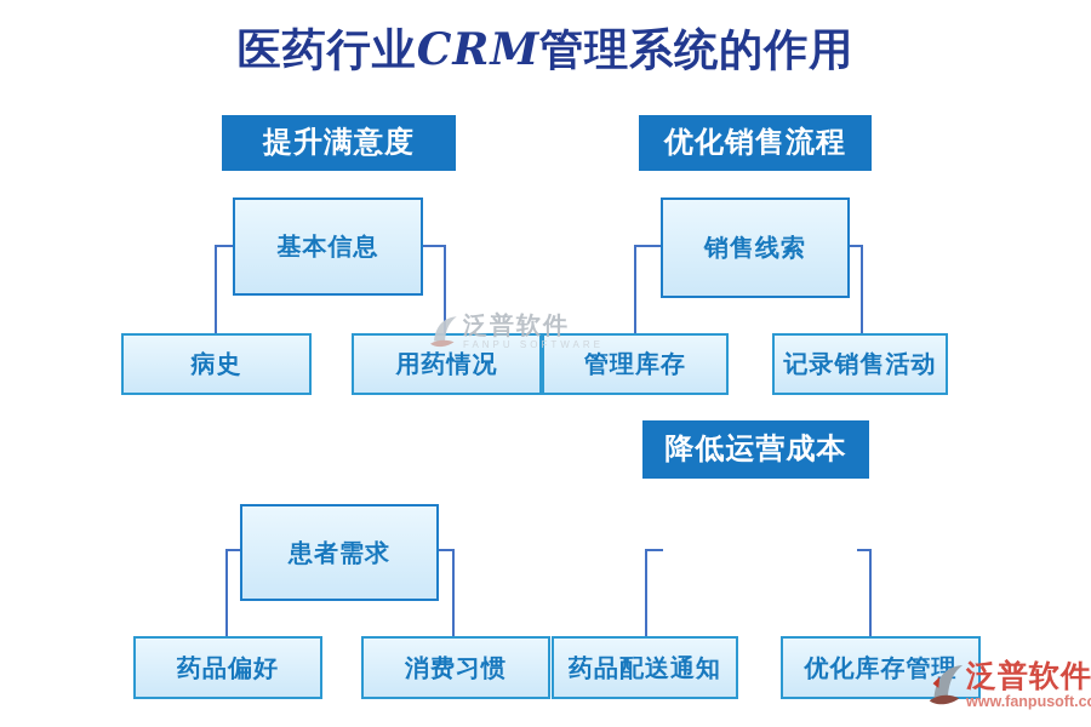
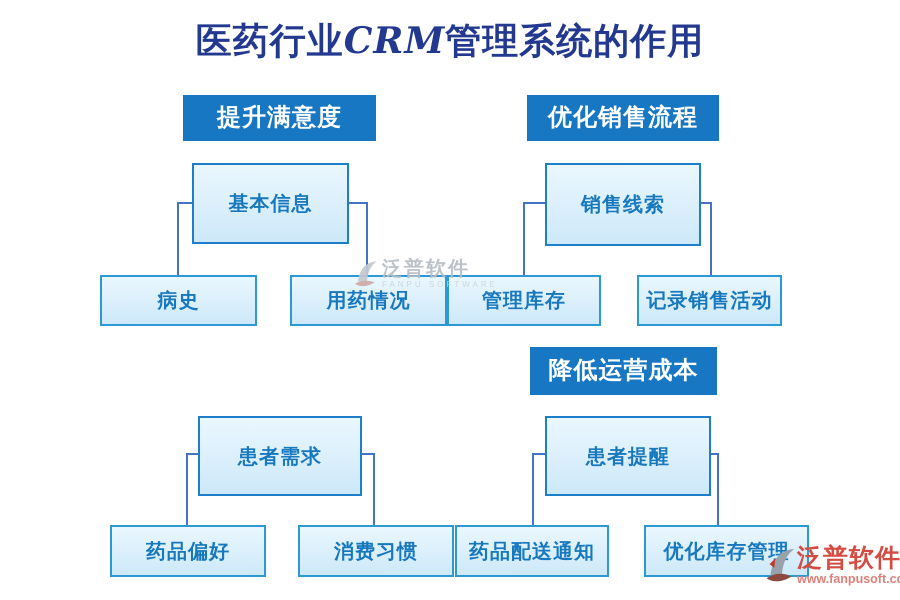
  医药行业CRM管理系统的作用
  提升满意度
  优化销售流程
  降低运营成本
  基本信息
  病史
  用药情况
  销售线索
  管理库存
  记录销售活动
  患者需求
  药品偏好
  消费习惯
+ 患者提醒
  药品配送通知
  优化库存管理
  泛普软件
  FANPU SOFTWARE
  泛普软件
  www.fanpusoft.c
